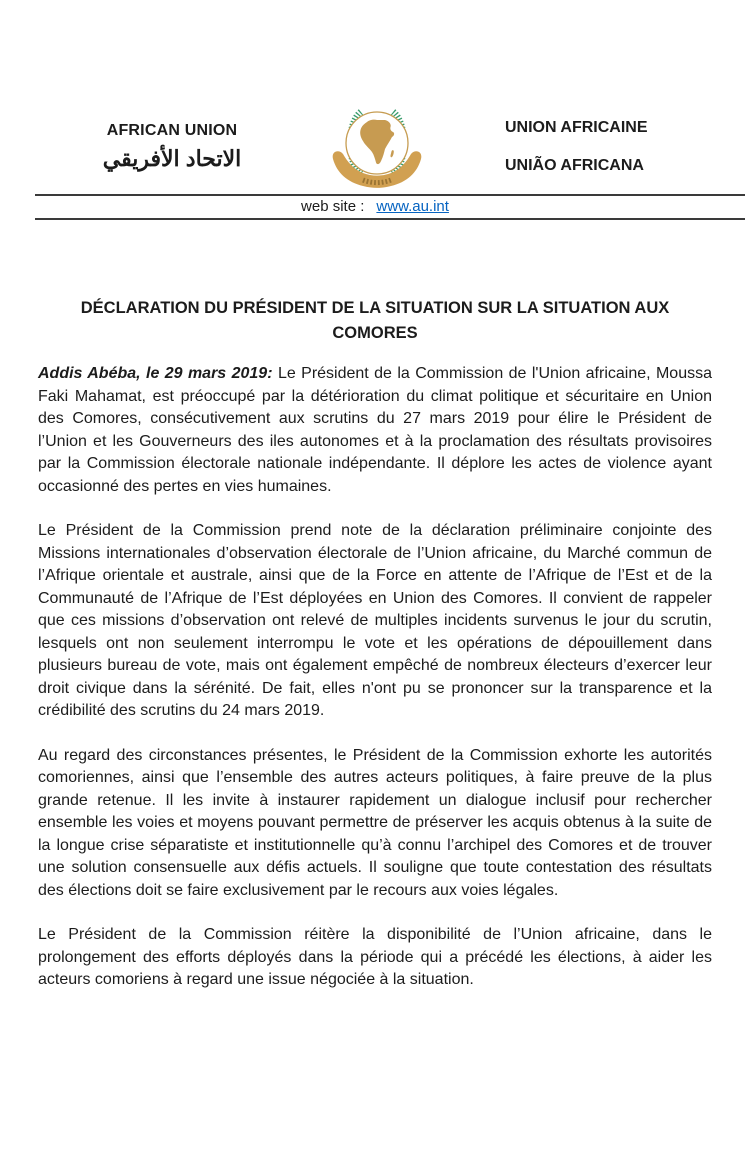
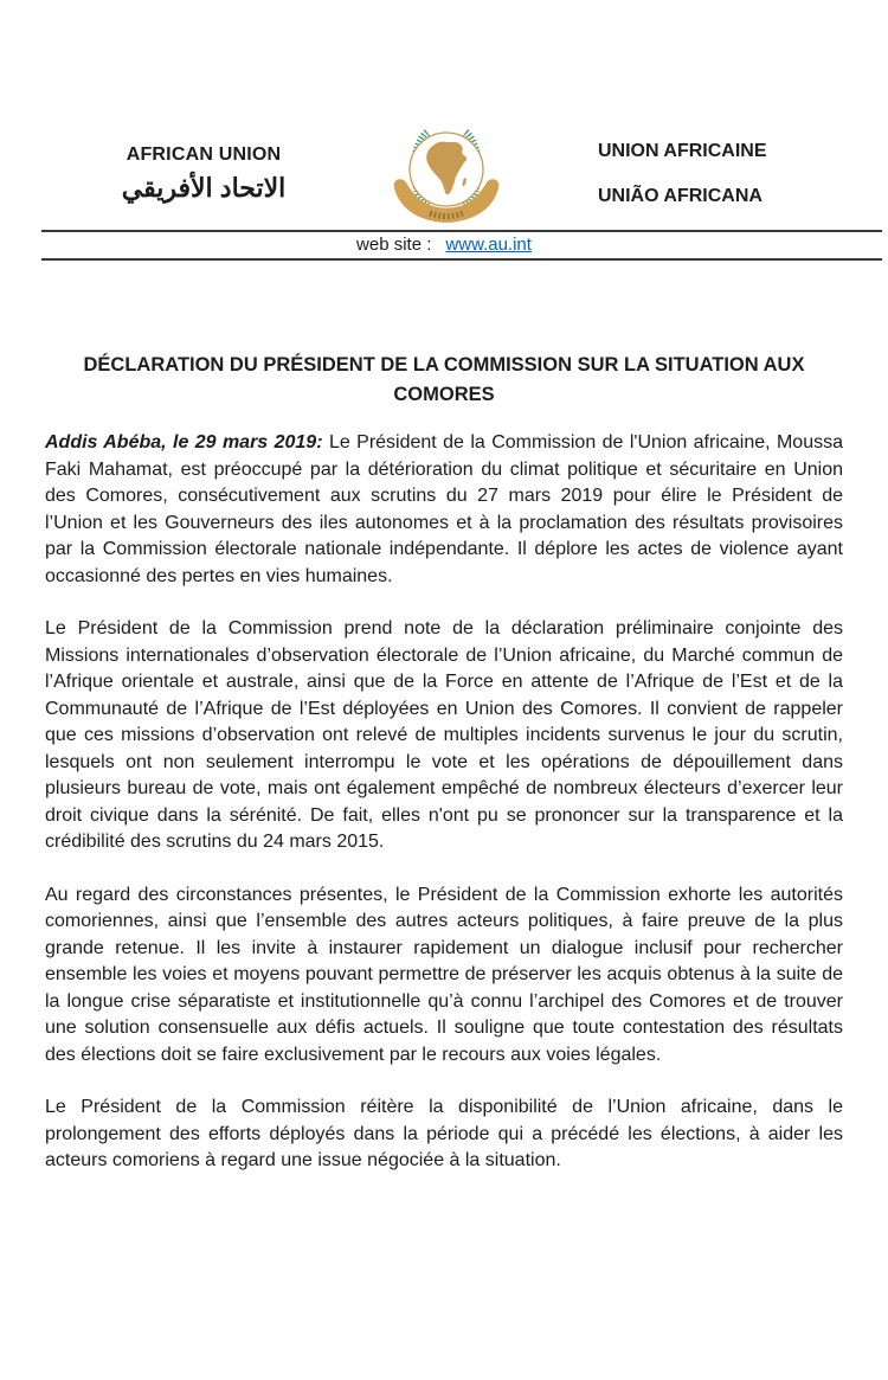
  AFRICAN UNION
  الاتحاد الأفريقي
  UNION AFRICAINE
  UNIÃO AFRICANA
  web site :
  www.au.int
- DÉCLARATION DU PRÉSIDENT DE LA SITUATION SUR LA SITUATION AUX
+ DÉCLARATION DU PRÉSIDENT DE LA COMMISSION SUR LA SITUATION AUX
  COMORES
  Addis Abéba, le 29 mars 2019: Le Président de la Commission de l'Union africaine, Moussa Faki Mahamat, est préoccupé par la détérioration du climat politique et sécuritaire en Union des Comores, consécutivement aux scrutins du 27 mars 2019 pour élire le Président de l’Union et les Gouverneurs des iles autonomes et à la proclamation des résultats provisoires par la Commission électorale nationale indépendante. Il déplore les actes de violence ayant occasionné des pertes en vies humaines.
- Le Président de la Commission prend note de la déclaration préliminaire conjointe des Missions internationales d’observation électorale de l’Union africaine, du Marché commun de l’Afrique orientale et australe, ainsi que de la Force en attente de l’Afrique de l’Est et de la Communauté de l’Afrique de l’Est déployées en Union des Comores. Il convient de rappeler que ces missions d’observation ont relevé de multiples incidents survenus le jour du scrutin, lesquels ont non seulement interrompu le vote et les opérations de dépouillement dans plusieurs bureau de vote, mais ont également empêché de nombreux électeurs d’exercer leur droit civique dans la sérénité. De fait, elles n'ont pu se prononcer sur la transparence et la crédibilité des scrutins du 24 mars 2019.
+ Le Président de la Commission prend note de la déclaration préliminaire conjointe des Missions internationales d’observation électorale de l’Union africaine, du Marché commun de l’Afrique orientale et australe, ainsi que de la Force en attente de l’Afrique de l’Est et de la Communauté de l’Afrique de l’Est déployées en Union des Comores. Il convient de rappeler que ces missions d’observation ont relevé de multiples incidents survenus le jour du scrutin, lesquels ont non seulement interrompu le vote et les opérations de dépouillement dans plusieurs bureau de vote, mais ont également empêché de nombreux électeurs d’exercer leur droit civique dans la sérénité. De fait, elles n'ont pu se prononcer sur la transparence et la crédibilité des scrutins du 24 mars 2015.
  Au regard des circonstances présentes, le Président de la Commission exhorte les autorités comoriennes, ainsi que l’ensemble des autres acteurs politiques, à faire preuve de la plus grande retenue. Il les invite à instaurer rapidement un dialogue inclusif pour rechercher ensemble les voies et moyens pouvant permettre de préserver les acquis obtenus à la suite de la longue crise séparatiste et institutionnelle qu’à connu l’archipel des Comores et de trouver une solution consensuelle aux défis actuels. Il souligne que toute contestation des résultats des élections doit se faire exclusivement par le recours aux voies légales.
  Le Président de la Commission réitère la disponibilité de l’Union africaine, dans le prolongement des efforts déployés dans la période qui a précédé les élections, à aider les acteurs comoriens à regard une issue négociée à la situation.
